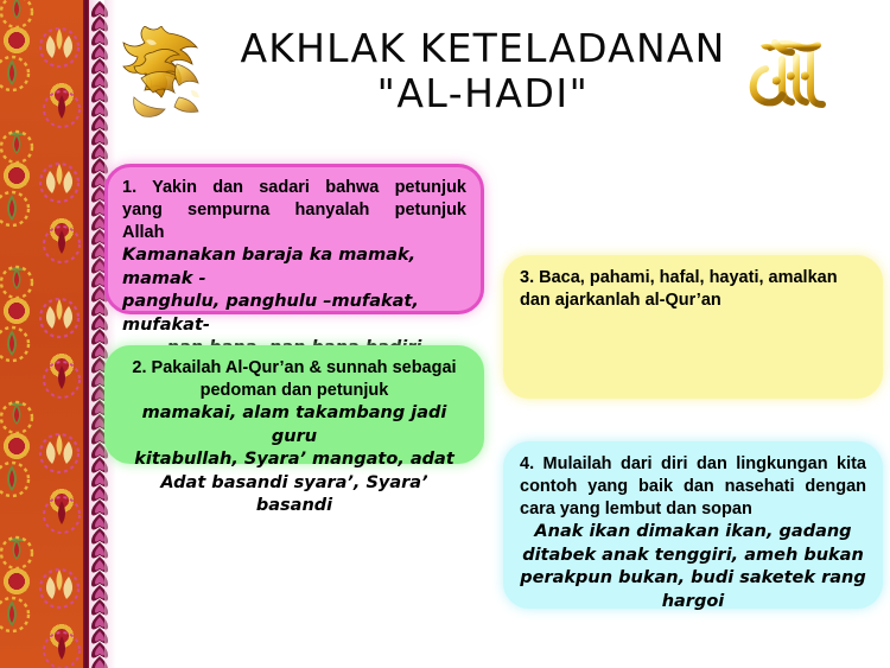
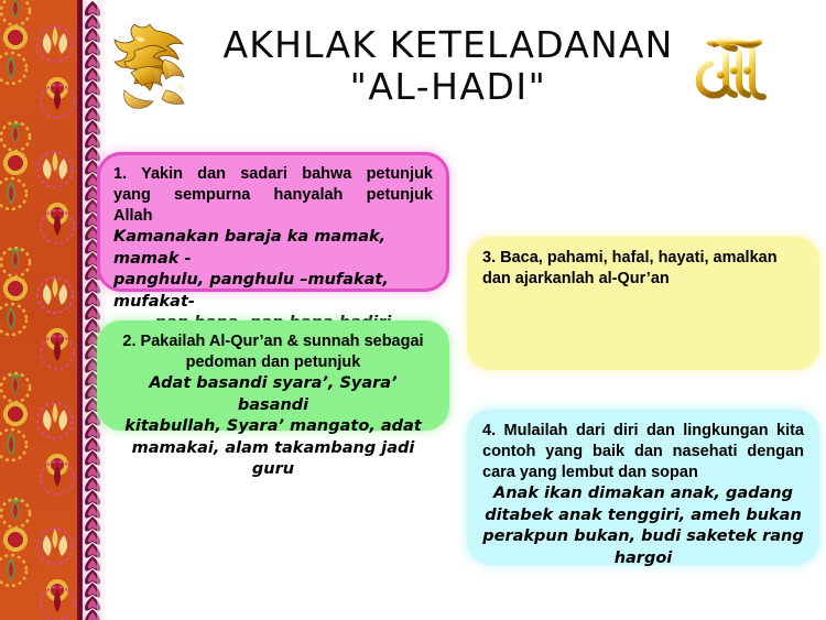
  AKHLAK KETELADANAN
  "AL-HADI"
  1. Yakin dan sadari bahwa petunjuk
  yang sempurna hanyalah petunjuk
  Allah
  Kamanakan baraja ka mamak, mamak -
  panghulu, panghulu –mufakat, mufakat-
  2. Pakailah Al-Qur’an & sunnah sebagai
  pedoman dan petunjuk
- mamakai, alam takambang jadi guru
+ Adat basandi syara’, Syara’ basandi
  kitabullah, Syara’ mangato, adat
- Adat basandi syara’, Syara’ basandi
+ mamakai, alam takambang jadi guru
  3. Baca, pahami, hafal, hayati, amalkan
  dan ajarkanlah al-Qur’an
  4. Mulailah dari diri dan lingkungan kita
  contoh yang baik dan nasehati dengan
  cara yang lembut dan sopan
- Anak ikan dimakan ikan, gadang
+ Anak ikan dimakan anak, gadang
  ditabek anak tenggiri, ameh bukan
  perakpun bukan, budi saketek rang
  hargoi
